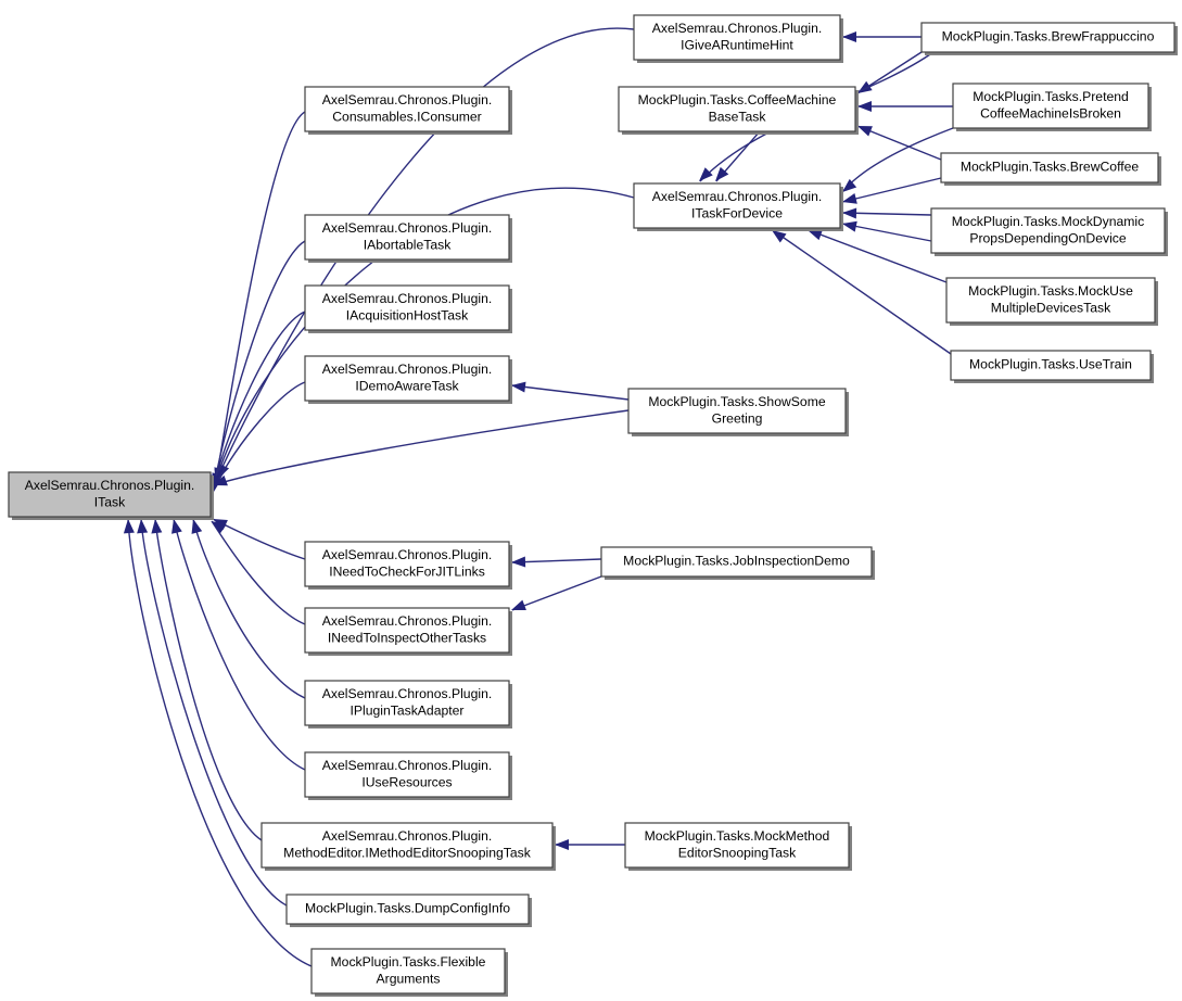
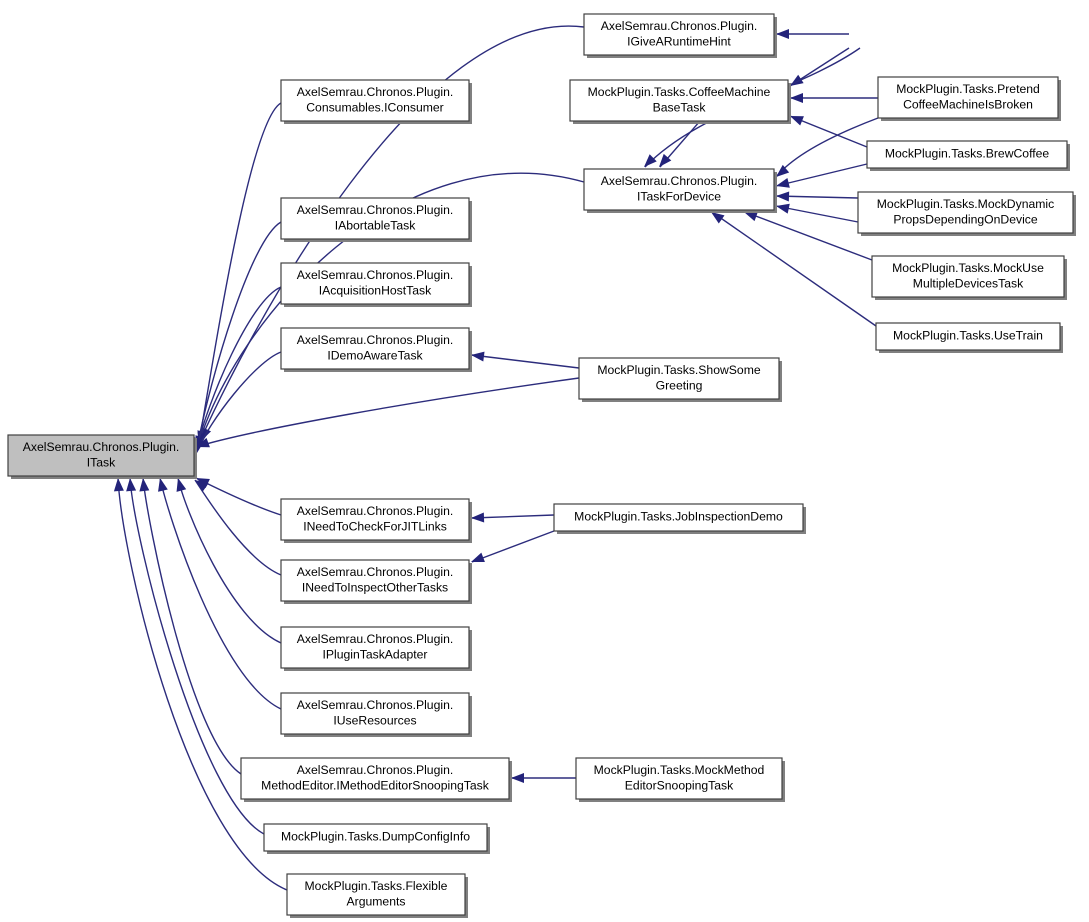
  AxelSemrau.Chronos.Plugin.
  ITask
  AxelSemrau.Chronos.Plugin.
  IGiveARuntimeHint
  AxelSemrau.Chronos.Plugin.
  Consumables.IConsumer
  MockPlugin.Tasks.CoffeeMachine
  BaseTask
  AxelSemrau.Chronos.Plugin.
  ITaskForDevice
  AxelSemrau.Chronos.Plugin.
  IAbortableTask
  AxelSemrau.Chronos.Plugin.
  IAcquisitionHostTask
  AxelSemrau.Chronos.Plugin.
  IDemoAwareTask
  AxelSemrau.Chronos.Plugin.
  INeedToCheckForJITLinks
  AxelSemrau.Chronos.Plugin.
  INeedToInspectOtherTasks
  AxelSemrau.Chronos.Plugin.
  IPluginTaskAdapter
  AxelSemrau.Chronos.Plugin.
  IUseResources
  AxelSemrau.Chronos.Plugin.
  MethodEditor.IMethodEditorSnoopingTask
  MockPlugin.Tasks.DumpConfigInfo
  MockPlugin.Tasks.Flexible
  Arguments
- MockPlugin.Tasks.BrewFrappuccino
  MockPlugin.Tasks.Pretend
  CoffeeMachineIsBroken
  MockPlugin.Tasks.BrewCoffee
  MockPlugin.Tasks.MockDynamic
  PropsDependingOnDevice
  MockPlugin.Tasks.MockUse
  MultipleDevicesTask
  MockPlugin.Tasks.UseTrain
  MockPlugin.Tasks.ShowSome
  Greeting
  MockPlugin.Tasks.JobInspectionDemo
  MockPlugin.Tasks.MockMethod
  EditorSnoopingTask
